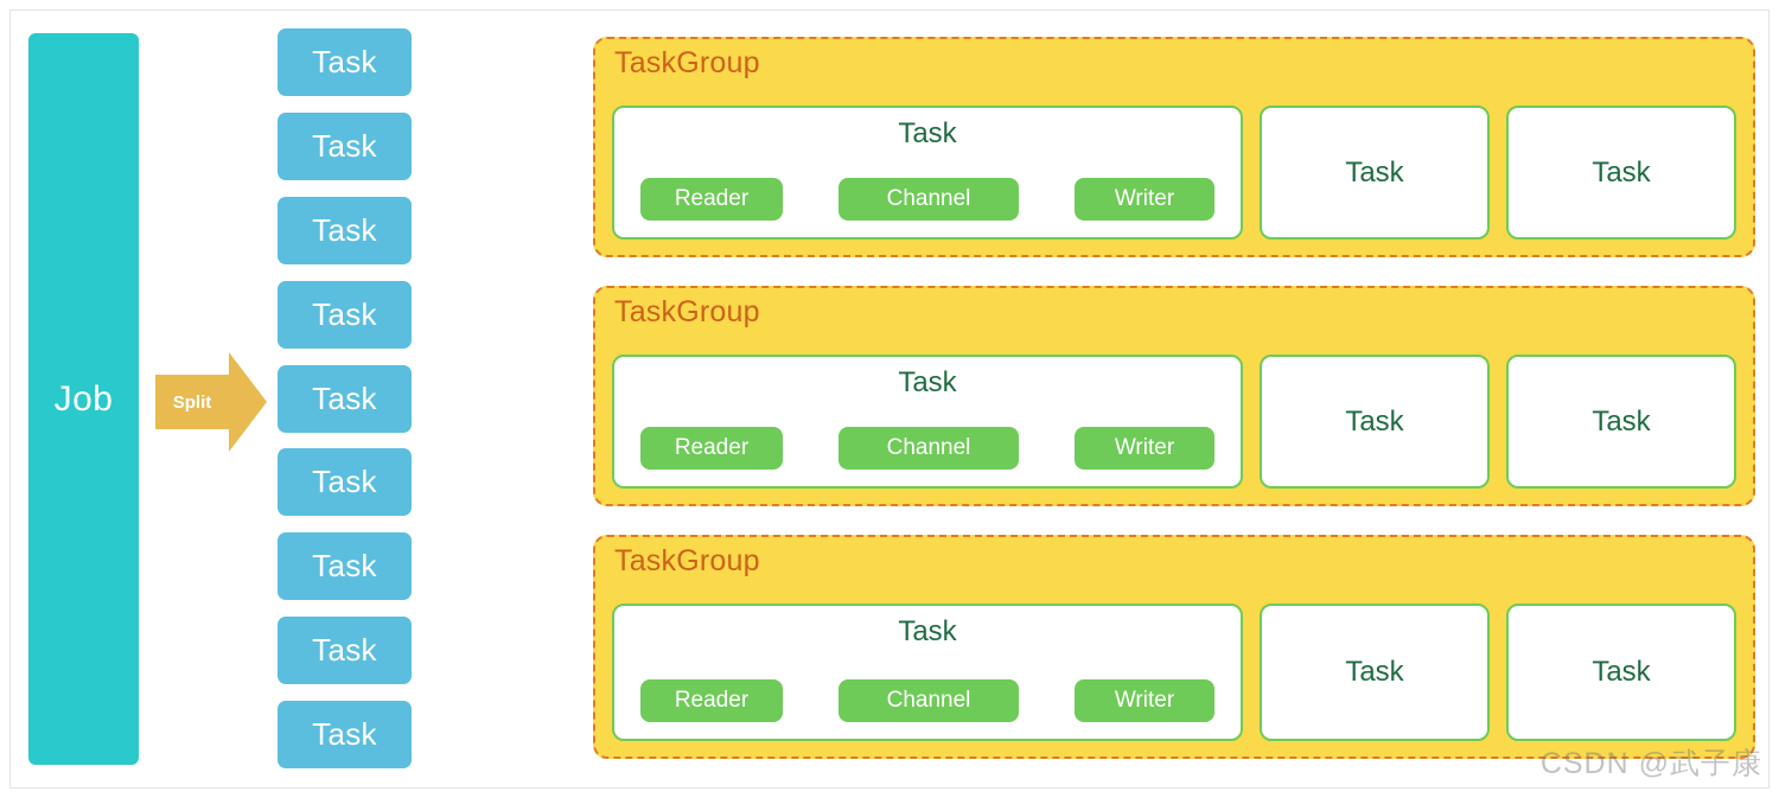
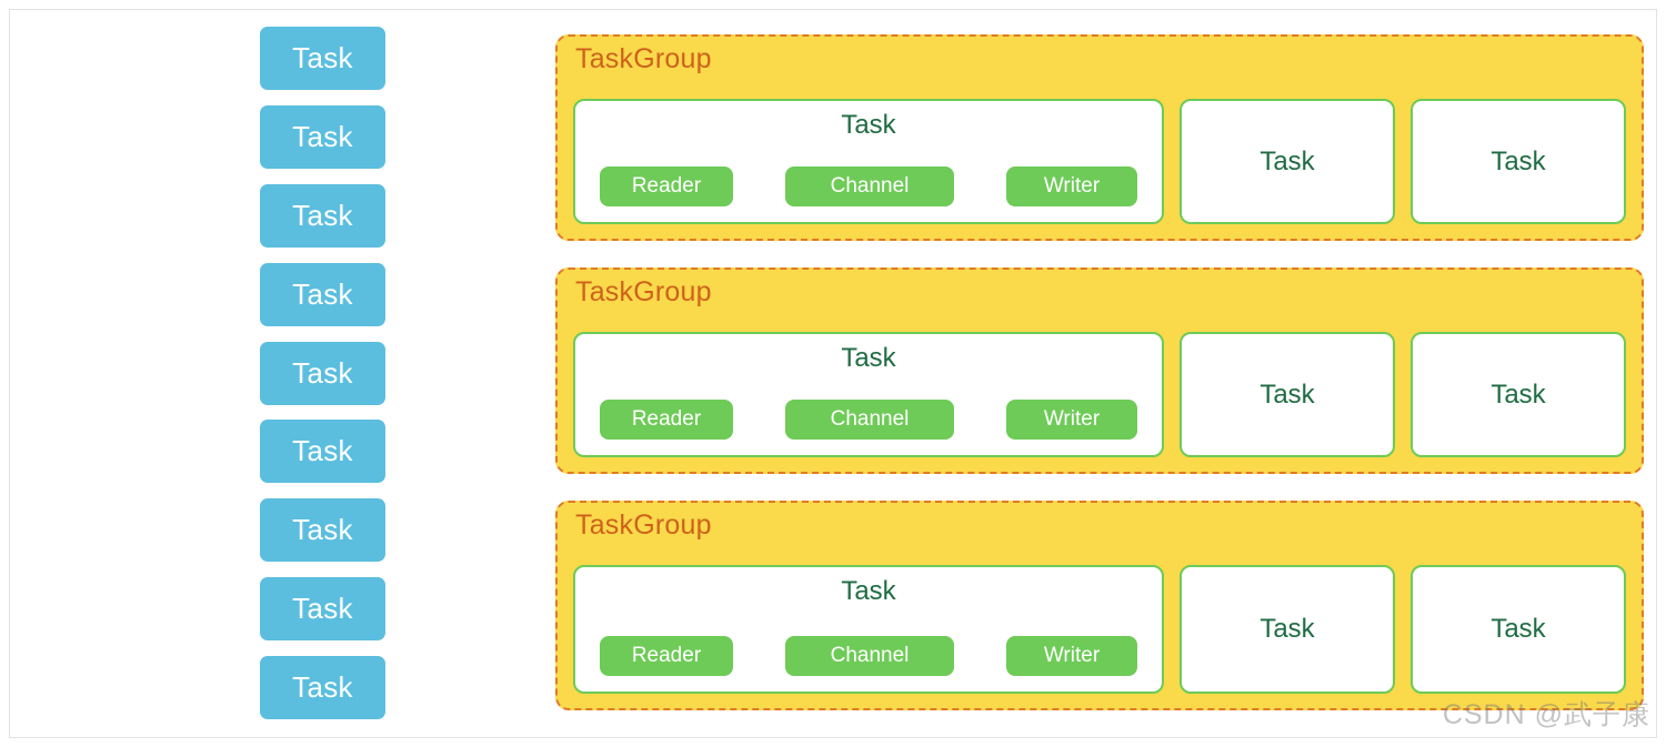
- Job
- Split
  Task
  Task
  Task
  Task
  Task
  Task
  Task
  Task
  Task
  TaskGroup
  Task
  Reader
  Channel
  Writer
  Task
  Task
  TaskGroup
  Task
  Reader
  Channel
  Writer
  Task
  Task
  TaskGroup
  Task
  Reader
  Channel
  Writer
  Task
  Task
  CSDN @武子康
